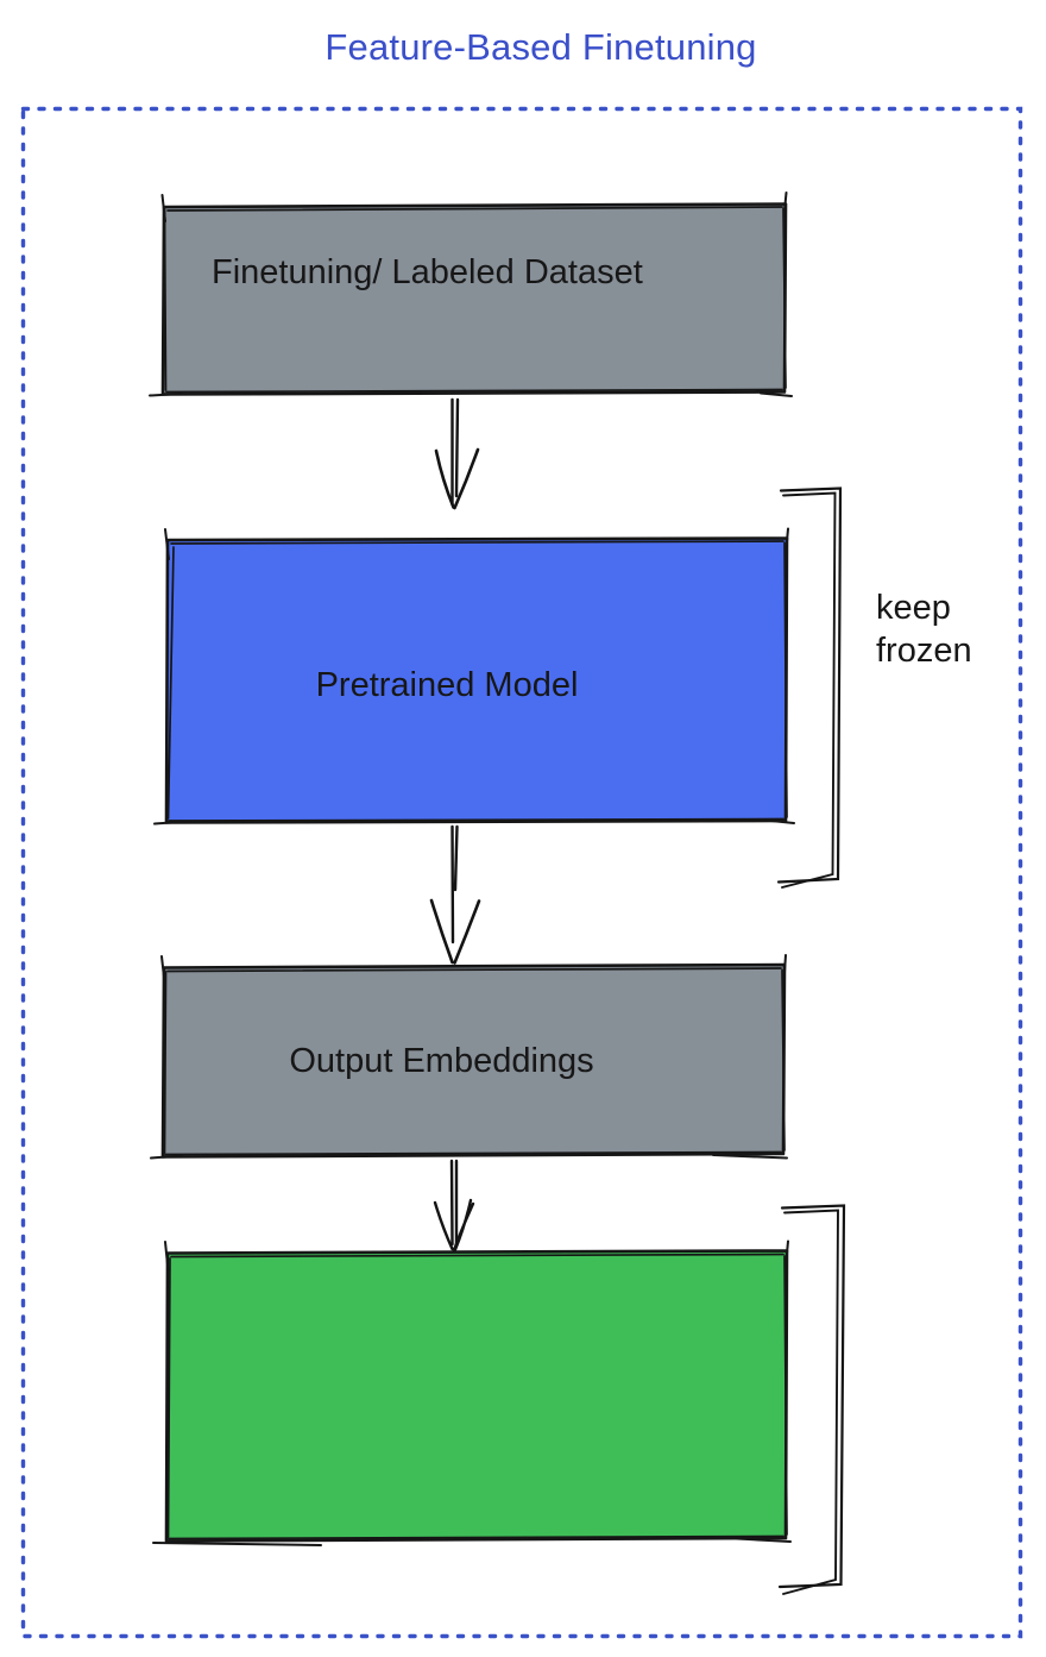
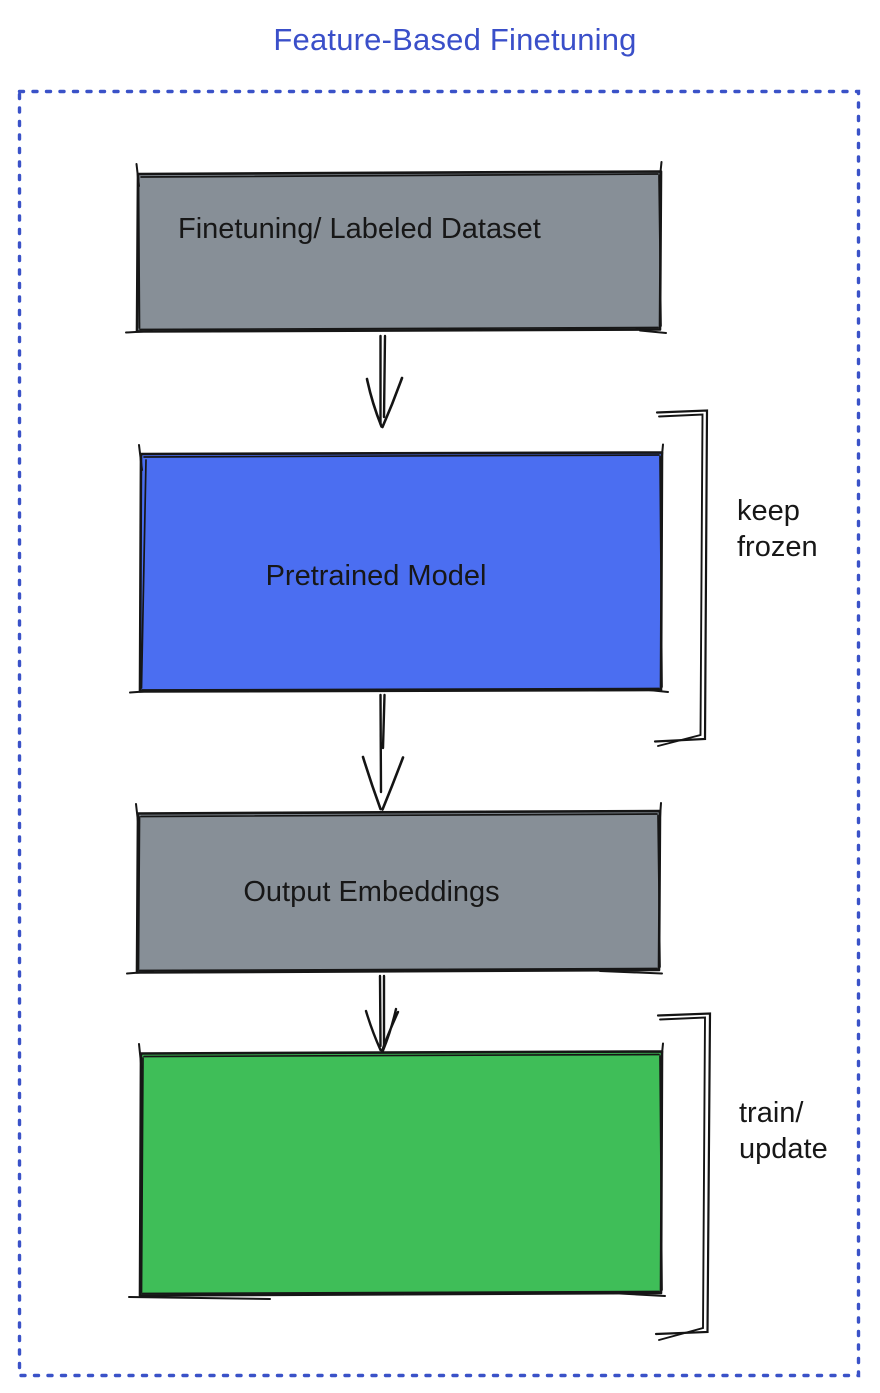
  Feature-Based Finetuning
  Finetuning/ Labeled Dataset
  Pretrained Model
  Output Embeddings
  keep frozen
+ train/ update
